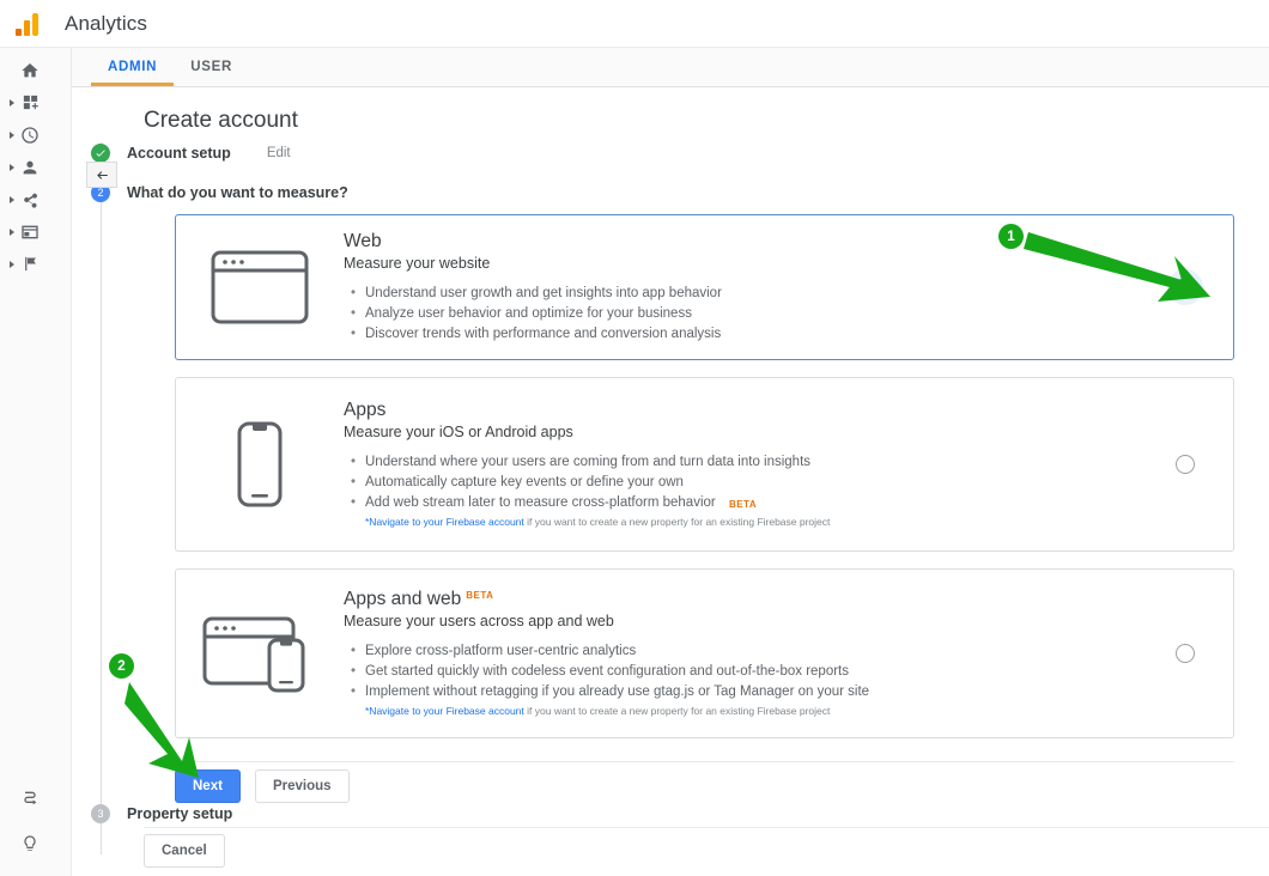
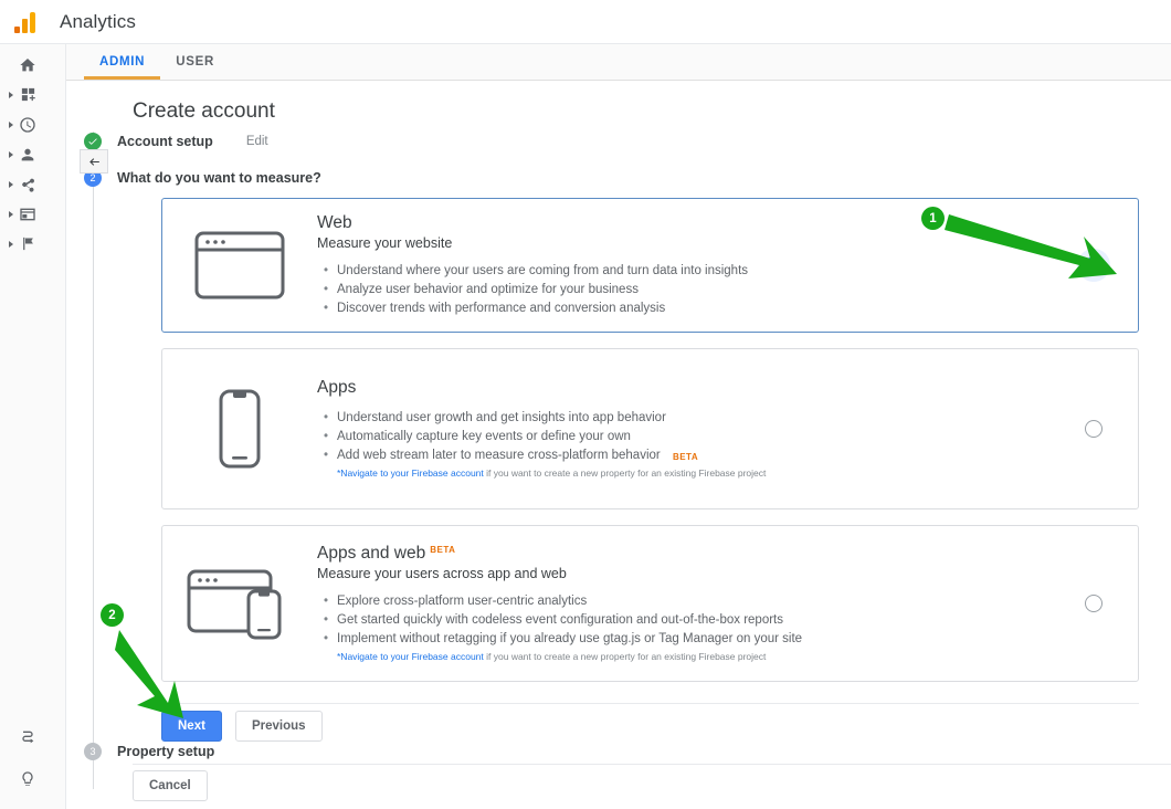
  Analytics
  ADMIN
  USER
  Create account
  Account setup
  Edit
  2
  What do you want to measure?
  Web
  Measure your website
- Understand user growth and get insights into app behavior
+ Understand where your users are coming from and turn data into insights
  Analyze user behavior and optimize for your business
  Discover trends with performance and conversion analysis
  Apps
- Measure your iOS or Android apps
- Understand where your users are coming from and turn data into insights
+ Understand user growth and get insights into app behavior
  Automatically capture key events or define your own
  Add web stream later to measure cross-platform behavior BETA
  *Navigate to your Firebase account if you want to create a new property for an existing Firebase project
  Apps and web
  BETA
  Measure your users across app and web
  Explore cross-platform user-centric analytics
  Get started quickly with codeless event configuration and out-of-the-box reports
  Implement without retagging if you already use gtag.js or Tag Manager on your site
  *Navigate to your Firebase account if you want to create a new property for an existing Firebase project
  Next
  Previous
  3
  Property setup
  Cancel
  1
  2
